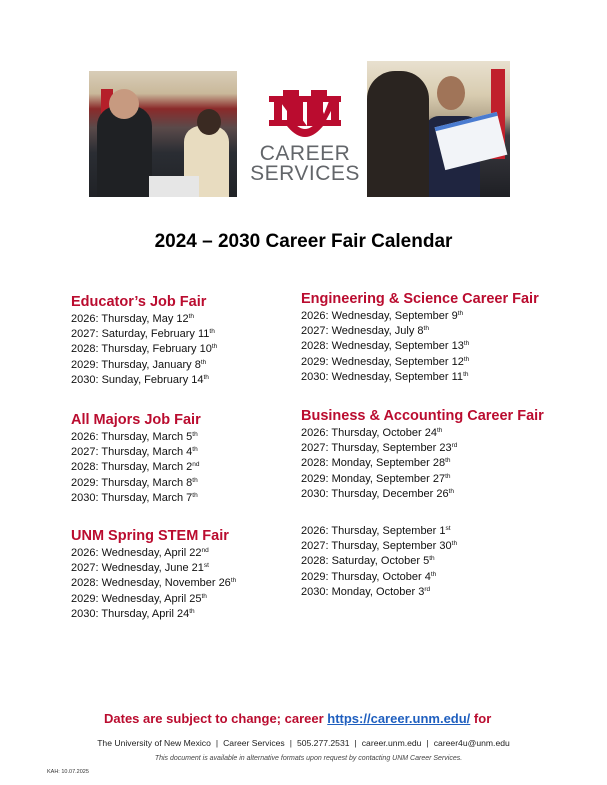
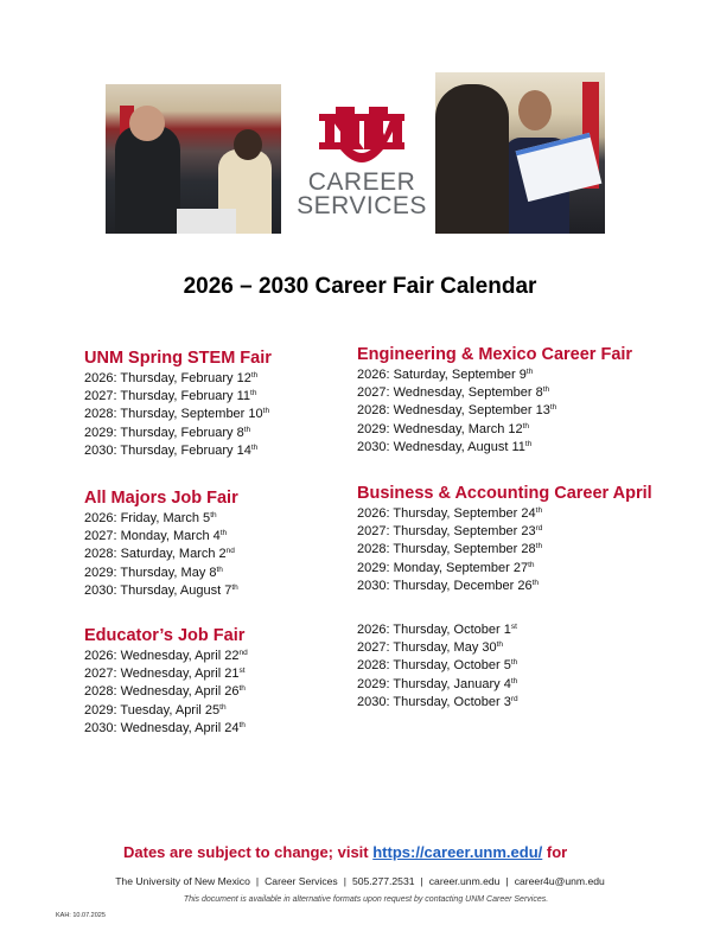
  CAREER
  SERVICES
- 2024 – 2030 Career Fair Calendar
+ 2026 – 2030 Career Fair Calendar
- Educator’s Job Fair
+ UNM Spring STEM Fair
- 2026: Thursday, May 12
+ 2026: Thursday, February 12
- 2027: Saturday, February 11
+ 2027: Thursday, February 11
- 2028: Thursday, February 10
+ 2028: Thursday, September 10
- 2029: Thursday, January 8
+ 2029: Thursday, February 8
- 2030: Sunday, February 14
+ 2030: Thursday, February 14
  All Majors Job Fair
- 2026: Thursday, March 5
+ 2026: Friday, March 5
- 2027: Thursday, March 4
+ 2027: Monday, March 4
- 2028: Thursday, March 2
+ 2028: Saturday, March 2
- 2029: Thursday, March 8
+ 2029: Thursday, May 8
- 2030: Thursday, March 7
+ 2030: Thursday, August 7
- UNM Spring STEM Fair
+ Educator’s Job Fair
  2026: Wednesday, April 22
- 2027: Wednesday, June 21
+ 2027: Wednesday, April 21
- 2028: Wednesday, November 26
+ 2028: Wednesday, April 26
- 2029: Wednesday, April 25
+ 2029: Tuesday, April 25
- 2030: Thursday, April 24
+ 2030: Wednesday, April 24
- Engineering & Science Career Fair
+ Engineering & Mexico Career Fair
- 2026: Wednesday, September 9
+ 2026: Saturday, September 9
- 2027: Wednesday, July 8
+ 2027: Wednesday, September 8
  2028: Wednesday, September 13
- 2029: Wednesday, September 12
+ 2029: Wednesday, March 12
- 2030: Wednesday, September 11
+ 2030: Wednesday, August 11
- Business & Accounting Career Fair
+ Business & Accounting Career April
- 2026: Thursday, October 24
+ 2026: Thursday, September 24
  2027: Thursday, September 23
- 2028: Monday, September 28
+ 2028: Thursday, September 28
  2029: Monday, September 27
  2030: Thursday, December 26
- 2026: Thursday, September 1
+ 2026: Thursday, October 1
- 2027: Thursday, September 30
+ 2027: Thursday, May 30
- 2028: Saturday, October 5
+ 2028: Thursday, October 5
- 2029: Thursday, October 4
+ 2029: Thursday, January 4
- 2030: Monday, October 3
+ 2030: Thursday, October 3
- Dates are subject to change; career https://career.unm.edu/ for
+ Dates are subject to change; visit https://career.unm.edu/ for
  The University of New Mexico | Career Services | 505.277.2531 | career.unm.edu | career4u@unm.edu
